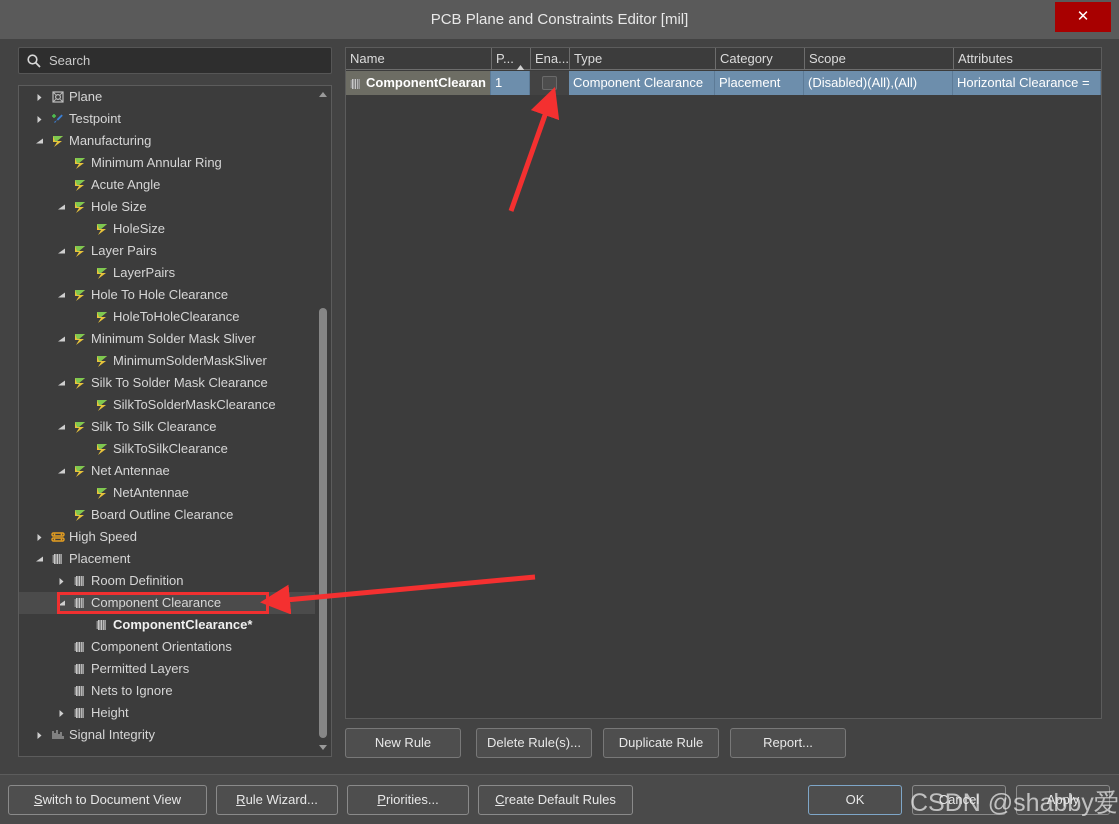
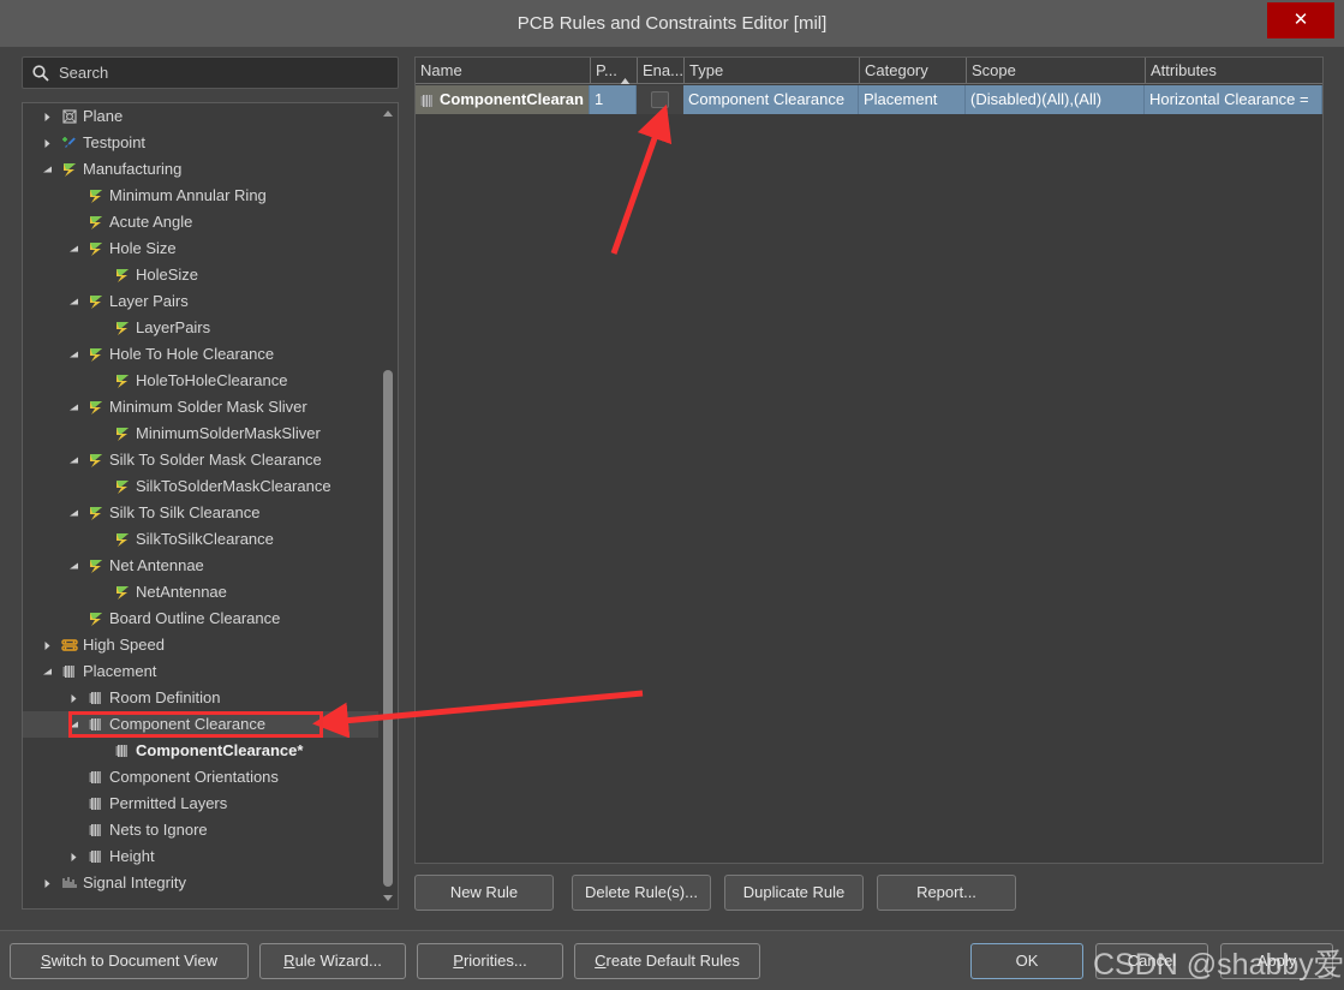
- PCB Plane and Constraints Editor [mil]
+ PCB Rules and Constraints Editor [mil]
  ✕
  Search
  Plane
  Testpoint
  Manufacturing
  Minimum Annular Ring
  Acute Angle
  Hole Size
  HoleSize
  Layer Pairs
  LayerPairs
  Hole To Hole Clearance
  HoleToHoleClearance
  Minimum Solder Mask Sliver
  MinimumSolderMaskSliver
  Silk To Solder Mask Clearance
  SilkToSolderMaskClearance
  Silk To Silk Clearance
  SilkToSilkClearance
  Net Antennae
  NetAntennae
  Board Outline Clearance
  High Speed
  Placement
  Room Definition
  Component Clearance
  ComponentClearance*
  Component Orientations
  Permitted Layers
  Nets to Ignore
  Height
  Signal Integrity
  Name
  P...
  Ena...
  Type
  Category
  Scope
  Attributes
  ComponentClearan
  1
  Component Clearance
  Placement
  (Disabled)(All),(All)
  Horizontal Clearance =
  New Rule
  Delete Rule(s)...
  Duplicate Rule
  Report...
  Switch to Document View
  Rule Wizard...
  Priorities...
  Create Default Rules
  OK
  Cancel
  Apply
  CSDN @shabby爱
